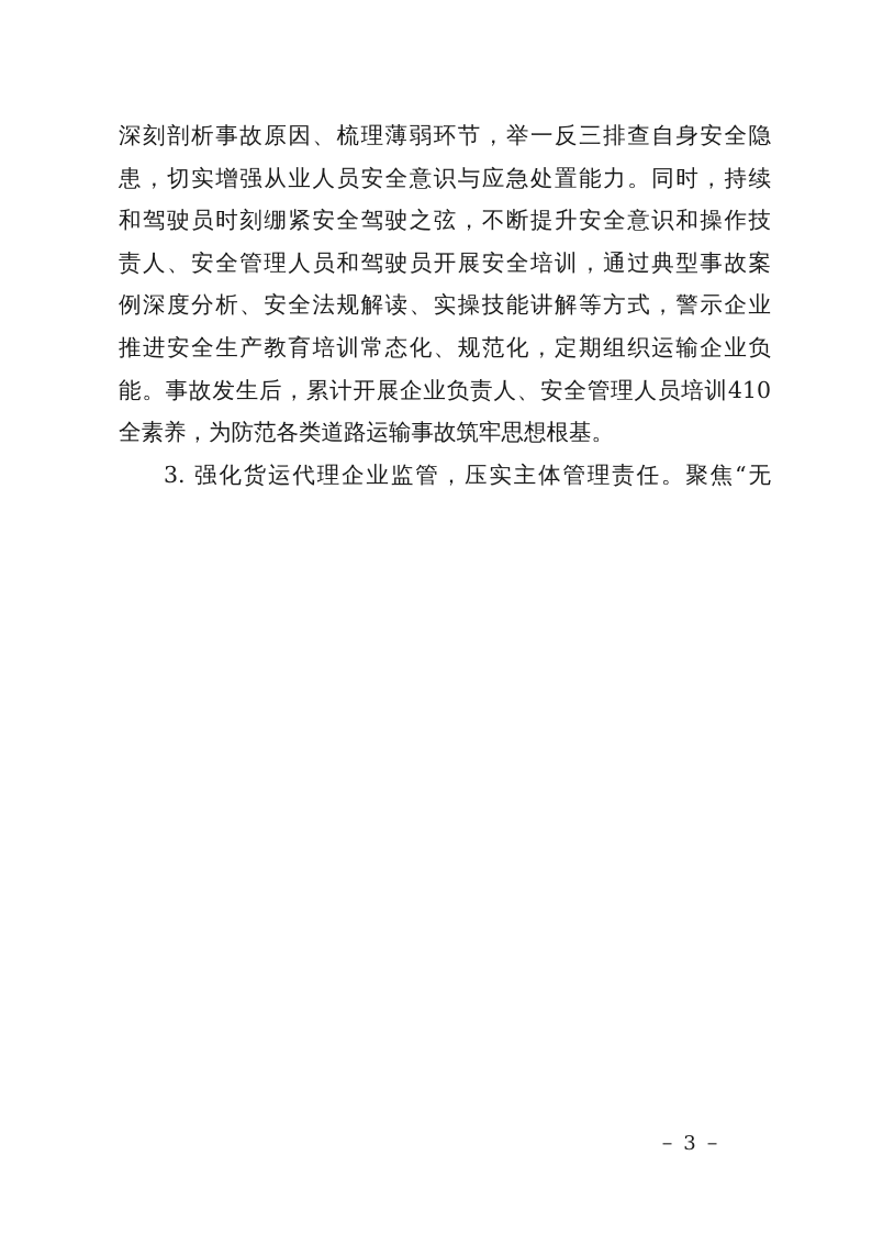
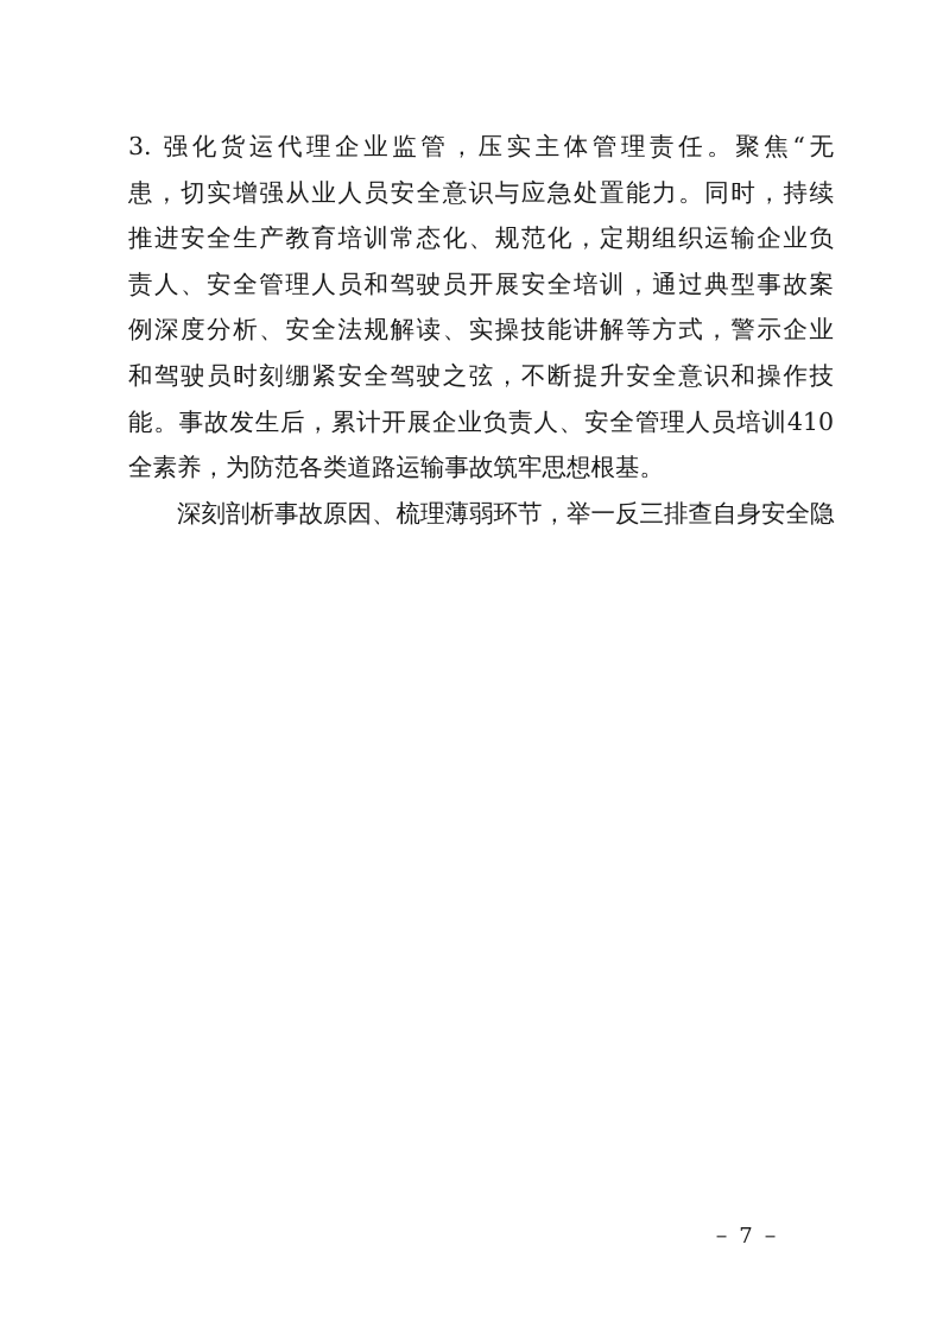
- 深刻剖析事故原因、梳理薄弱环节，举一反三排查自身安全隐
+ 3. 强化货运代理企业监管，压实主体管理责任。聚焦“无
  患，切实增强从业人员安全意识与应急处置能力。同时，持续
- 和驾驶员时刻绷紧安全驾驶之弦，不断提升安全意识和操作技
+ 推进安全生产教育培训常态化、规范化，定期组织运输企业负
  责人、安全管理人员和驾驶员开展安全培训，通过典型事故案
  例深度分析、安全法规解读、实操技能讲解等方式，警示企业
- 推进安全生产教育培训常态化、规范化，定期组织运输企业负
+ 和驾驶员时刻绷紧安全驾驶之弦，不断提升安全意识和操作技
  能。事故发生后，累计开展企业负责人、安全管理人员培训410
  全素养，为防范各类道路运输事故筑牢思想根基。
- 3. 强化货运代理企业监管，压实主体管理责任。聚焦“无
+ 深刻剖析事故原因、梳理薄弱环节，举一反三排查自身安全隐
- － 3 －
+ － 7 －
